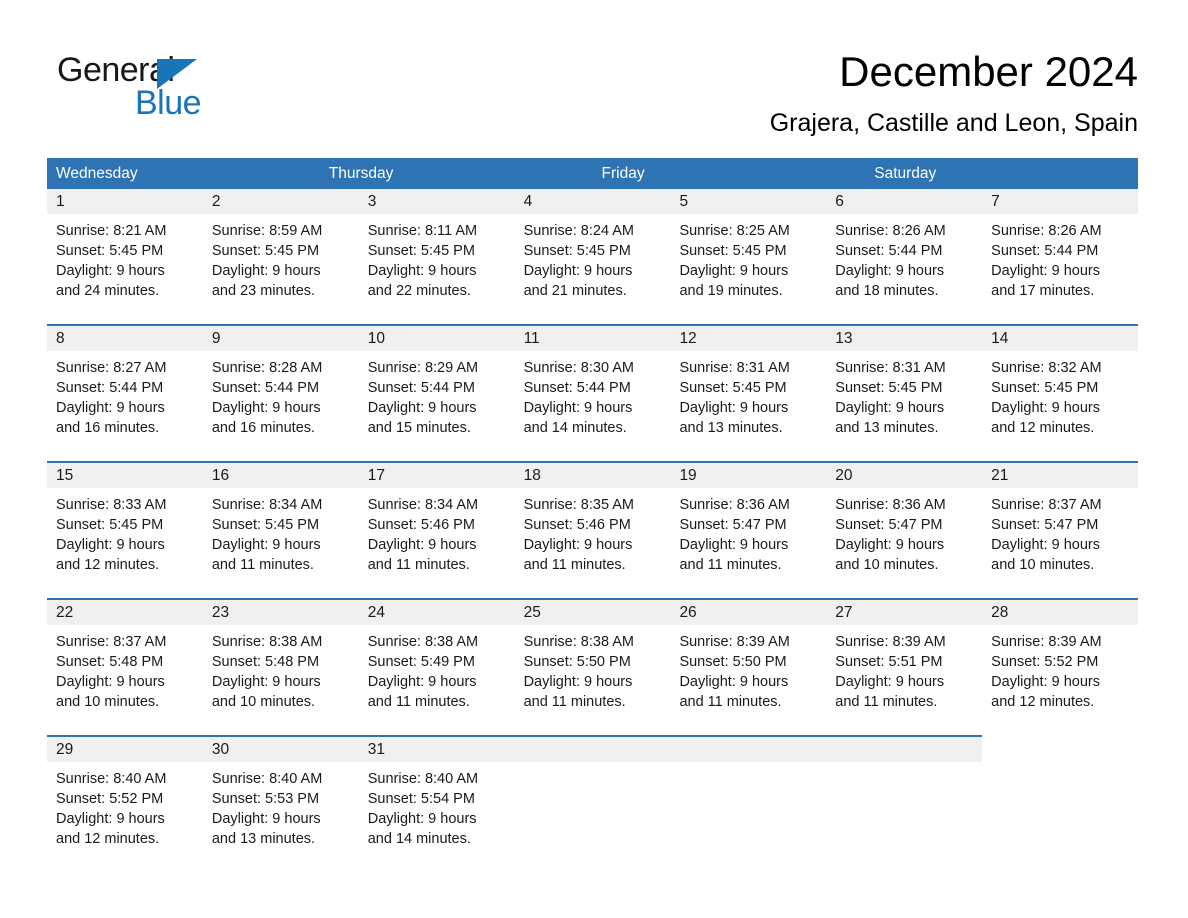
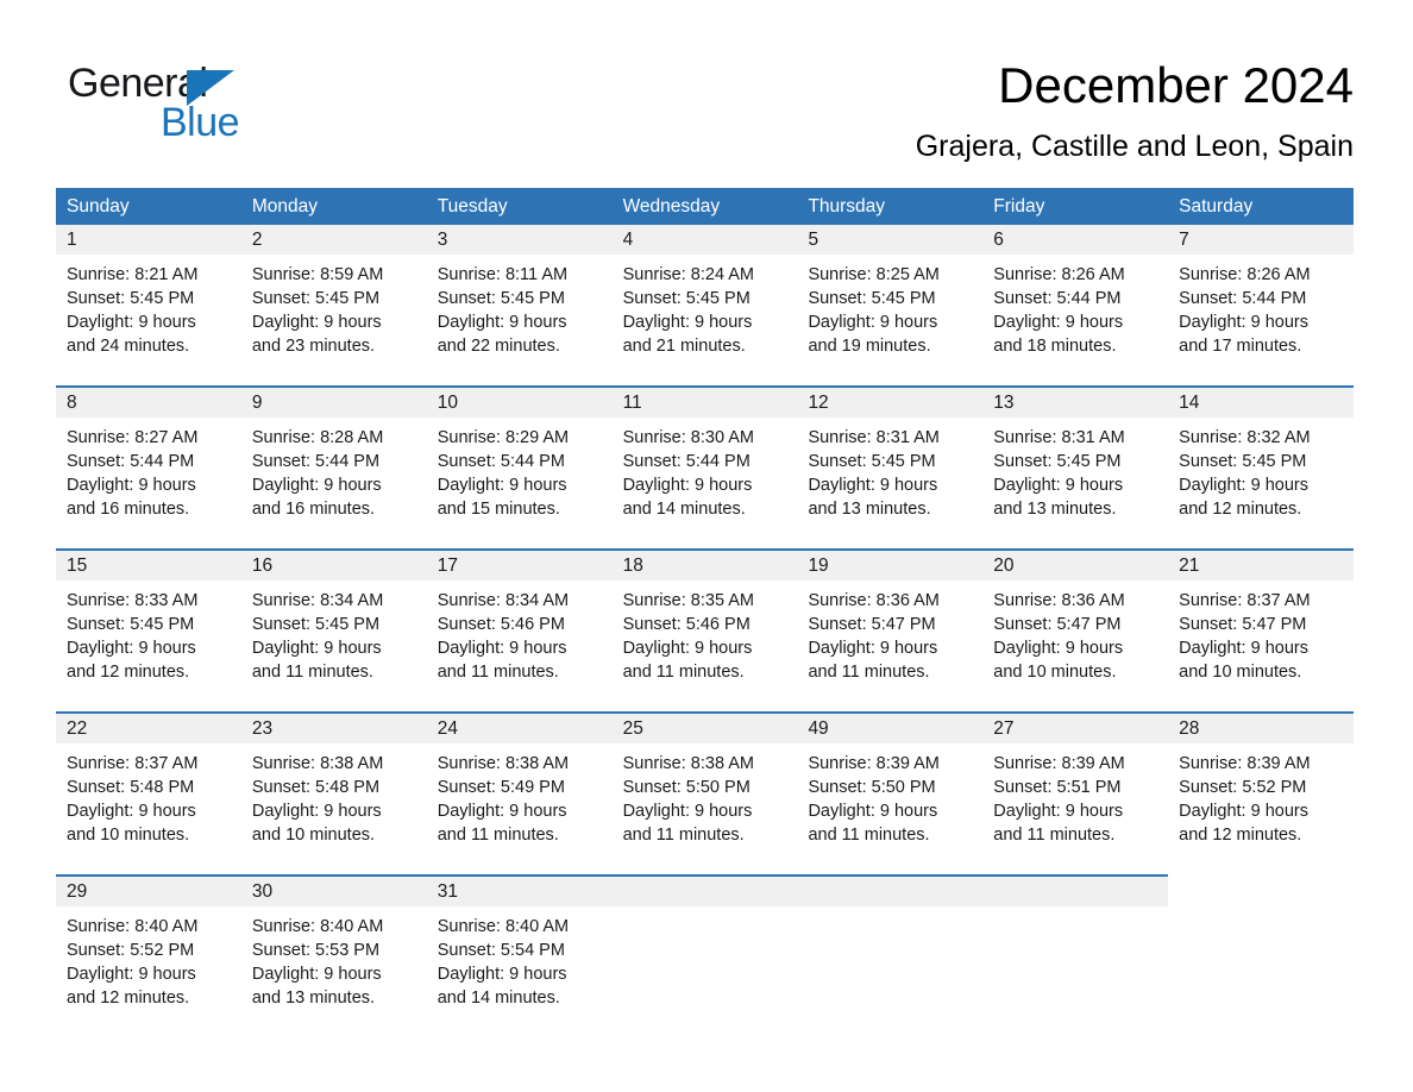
  General
  Blue
  December 2024
  Grajera, Castille and Leon, Spain
+ Sunday
+ Monday
+ Tuesday
  Wednesday
  Thursday
  Friday
  Saturday
  1
  Sunrise: 8:21 AM
  Sunset: 5:45 PM
  Daylight: 9 hours
  and 24 minutes.
  2
  Sunrise: 8:59 AM
  Sunset: 5:45 PM
  Daylight: 9 hours
  and 23 minutes.
  3
  Sunrise: 8:11 AM
  Sunset: 5:45 PM
  Daylight: 9 hours
  and 22 minutes.
  4
  Sunrise: 8:24 AM
  Sunset: 5:45 PM
  Daylight: 9 hours
  and 21 minutes.
  5
  Sunrise: 8:25 AM
  Sunset: 5:45 PM
  Daylight: 9 hours
  and 19 minutes.
  6
  Sunrise: 8:26 AM
  Sunset: 5:44 PM
  Daylight: 9 hours
  and 18 minutes.
  7
  Sunrise: 8:26 AM
  Sunset: 5:44 PM
  Daylight: 9 hours
  and 17 minutes.
  8
  Sunrise: 8:27 AM
  Sunset: 5:44 PM
  Daylight: 9 hours
  and 16 minutes.
  9
  Sunrise: 8:28 AM
  Sunset: 5:44 PM
  Daylight: 9 hours
  and 16 minutes.
  10
  Sunrise: 8:29 AM
  Sunset: 5:44 PM
  Daylight: 9 hours
  and 15 minutes.
  11
  Sunrise: 8:30 AM
  Sunset: 5:44 PM
  Daylight: 9 hours
  and 14 minutes.
  12
  Sunrise: 8:31 AM
  Sunset: 5:45 PM
  Daylight: 9 hours
  and 13 minutes.
  13
  Sunrise: 8:31 AM
  Sunset: 5:45 PM
  Daylight: 9 hours
  and 13 minutes.
  14
  Sunrise: 8:32 AM
  Sunset: 5:45 PM
  Daylight: 9 hours
  and 12 minutes.
  15
  Sunrise: 8:33 AM
  Sunset: 5:45 PM
  Daylight: 9 hours
  and 12 minutes.
  16
  Sunrise: 8:34 AM
  Sunset: 5:45 PM
  Daylight: 9 hours
  and 11 minutes.
  17
  Sunrise: 8:34 AM
  Sunset: 5:46 PM
  Daylight: 9 hours
  and 11 minutes.
  18
  Sunrise: 8:35 AM
  Sunset: 5:46 PM
  Daylight: 9 hours
  and 11 minutes.
  19
  Sunrise: 8:36 AM
  Sunset: 5:47 PM
  Daylight: 9 hours
  and 11 minutes.
  20
  Sunrise: 8:36 AM
  Sunset: 5:47 PM
  Daylight: 9 hours
  and 10 minutes.
  21
  Sunrise: 8:37 AM
  Sunset: 5:47 PM
  Daylight: 9 hours
  and 10 minutes.
  22
  Sunrise: 8:37 AM
  Sunset: 5:48 PM
  Daylight: 9 hours
  and 10 minutes.
  23
  Sunrise: 8:38 AM
  Sunset: 5:48 PM
  Daylight: 9 hours
  and 10 minutes.
  24
  Sunrise: 8:38 AM
  Sunset: 5:49 PM
  Daylight: 9 hours
  and 11 minutes.
  25
  Sunrise: 8:38 AM
  Sunset: 5:50 PM
  Daylight: 9 hours
  and 11 minutes.
- 26
+ 49
  Sunrise: 8:39 AM
  Sunset: 5:50 PM
  Daylight: 9 hours
  and 11 minutes.
  27
  Sunrise: 8:39 AM
  Sunset: 5:51 PM
  Daylight: 9 hours
  and 11 minutes.
  28
  Sunrise: 8:39 AM
  Sunset: 5:52 PM
  Daylight: 9 hours
  and 12 minutes.
  29
  Sunrise: 8:40 AM
  Sunset: 5:52 PM
  Daylight: 9 hours
  and 12 minutes.
  30
  Sunrise: 8:40 AM
  Sunset: 5:53 PM
  Daylight: 9 hours
  and 13 minutes.
  31
  Sunrise: 8:40 AM
  Sunset: 5:54 PM
  Daylight: 9 hours
  and 14 minutes.
